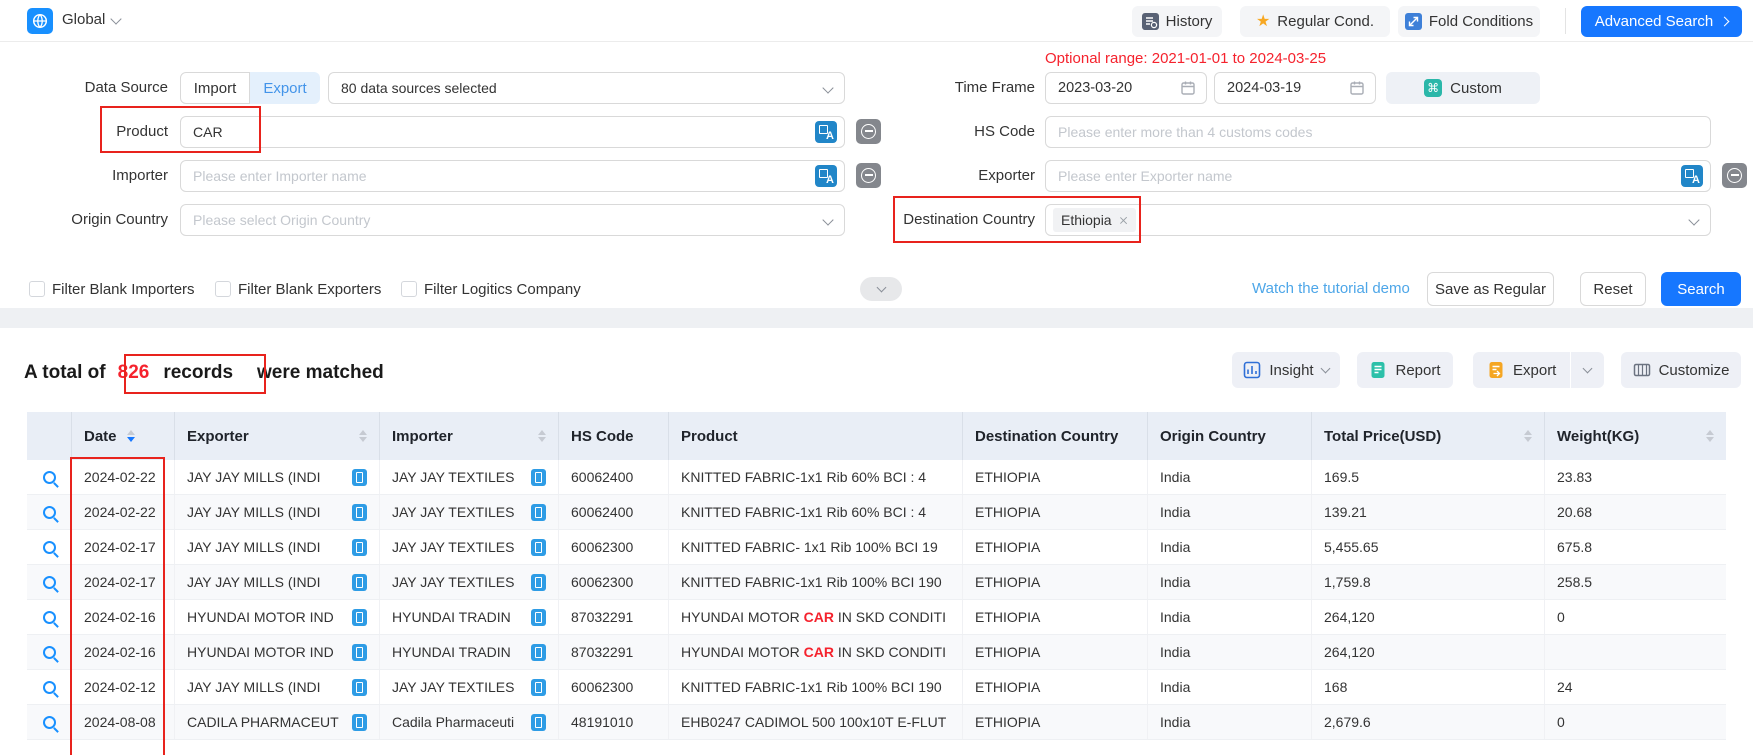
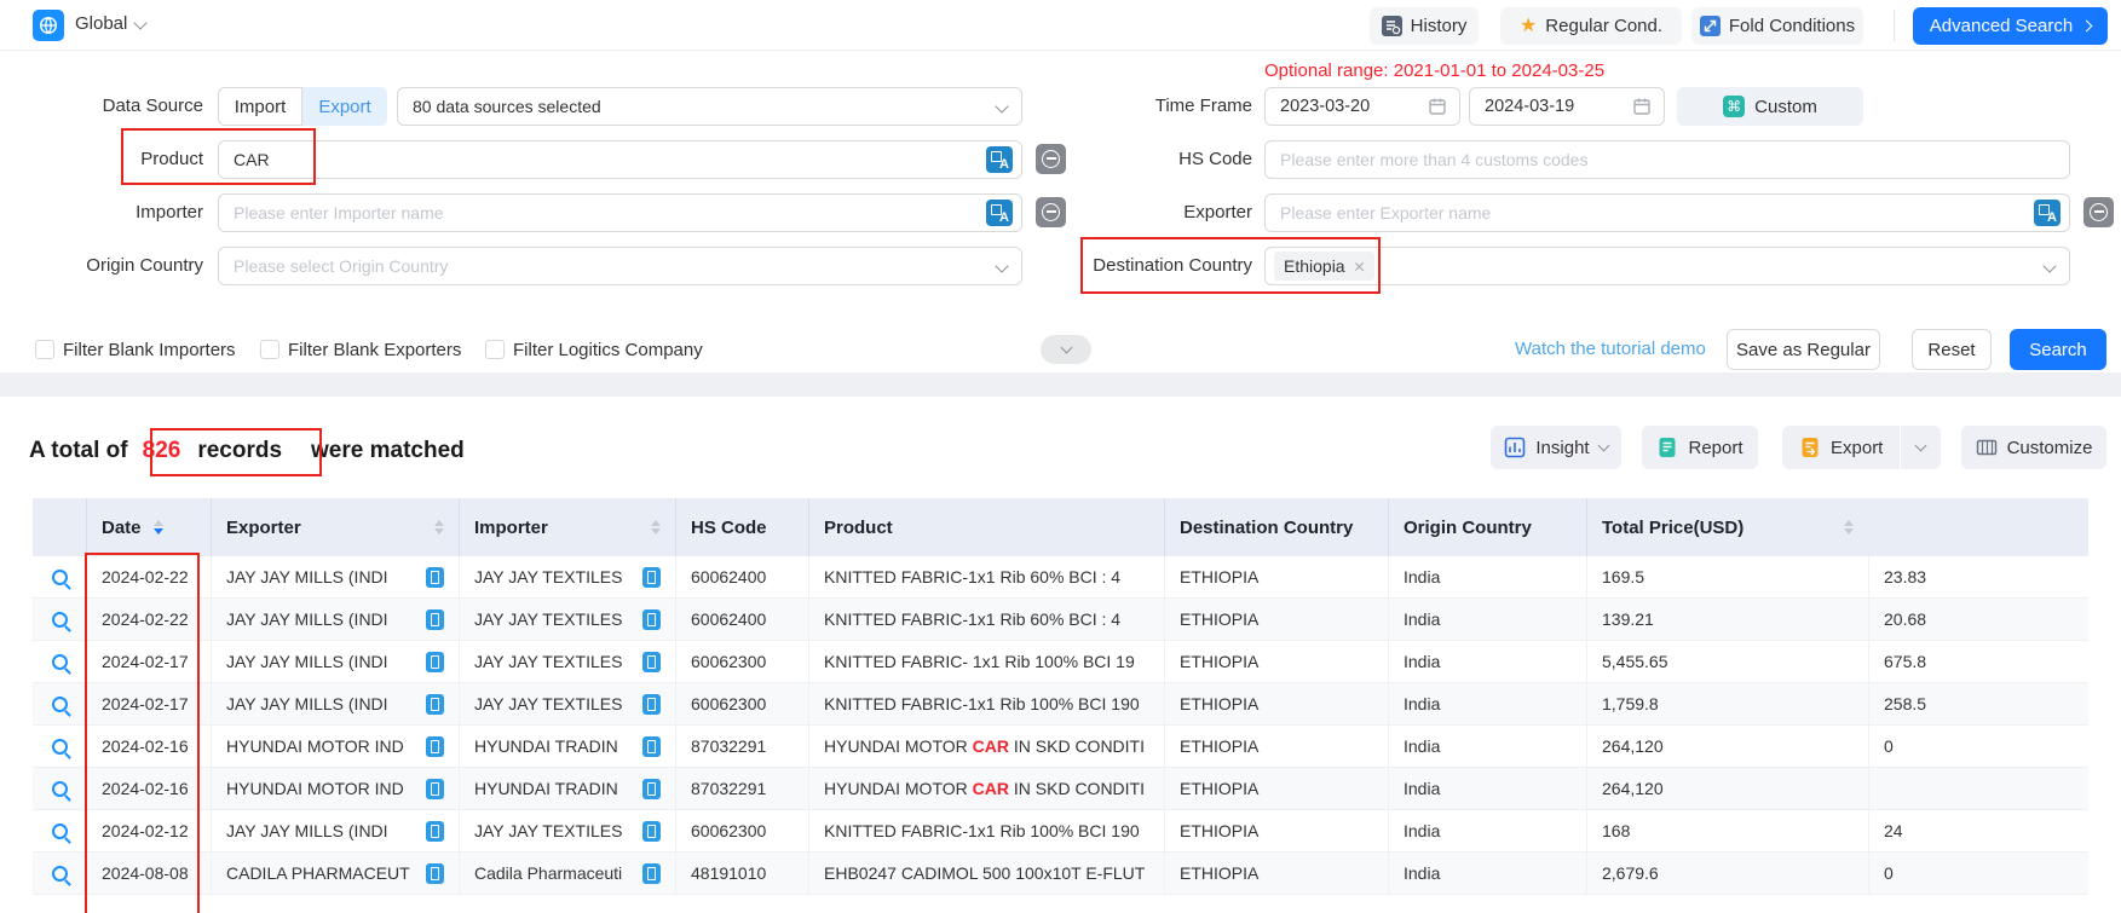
  Global
  History
  ★
  Regular Cond.
  Fold Conditions
  Advanced Search
  Optional range: 2021-01-01 to 2024-03-25
  Data Source
  Import
  Export
  80 data sources selected
  Time Frame
  2023-03-20
  2024-03-19
  ⌘
  Custom
  Product
  CAR
  HS Code
  Please enter more than 4 customs codes
  Importer
  Please enter Importer name
  Exporter
  Please enter Exporter name
  Origin Country
  Please select Origin Country
  Destination Country
  Ethiopia
  Filter Blank Importers
  Filter Blank Exporters
  Filter Logitics Company
  Watch the tutorial demo
  Save as Regular
  Reset
  Search
  A total of 826 records were matched
  Insight
  Report
  Export
  Customize
  Date
  Exporter
  Importer
  HS Code
  Product
  Destination Country
  Origin Country
  Total Price(USD)
- Weight(KG)
  2024-02-22
  JAY JAY MILLS (INDI
  JAY JAY TEXTILES
  60062400
  KNITTED FABRIC-1x1 Rib 60% BCI : 4
  ETHIOPIA
  India
  169.5
  23.83
  2024-02-22
  JAY JAY MILLS (INDI
  JAY JAY TEXTILES
  60062400
  KNITTED FABRIC-1x1 Rib 60% BCI : 4
  ETHIOPIA
  India
  139.21
  20.68
  2024-02-17
  JAY JAY MILLS (INDI
  JAY JAY TEXTILES
  60062300
  KNITTED FABRIC- 1x1 Rib 100% BCI 19
  ETHIOPIA
  India
  5,455.65
  675.8
  2024-02-17
  JAY JAY MILLS (INDI
  JAY JAY TEXTILES
  60062300
  KNITTED FABRIC-1x1 Rib 100% BCI 190
  ETHIOPIA
  India
  1,759.8
  258.5
  2024-02-16
  HYUNDAI MOTOR IND
  HYUNDAI TRADIN
  87032291
  HYUNDAI MOTOR CAR IN SKD CONDITI
  ETHIOPIA
  India
  264,120
  0
  2024-02-16
  HYUNDAI MOTOR IND
  HYUNDAI TRADIN
  87032291
  HYUNDAI MOTOR CAR IN SKD CONDITI
  ETHIOPIA
  India
  264,120
  2024-02-12
  JAY JAY MILLS (INDI
  JAY JAY TEXTILES
  60062300
  KNITTED FABRIC-1x1 Rib 100% BCI 190
  ETHIOPIA
  India
  168
  24
  2024-08-08
  CADILA PHARMACEUT
  Cadila Pharmaceuti
  48191010
  EHB0247 CADIMOL 500 100x10T E-FLUT
  ETHIOPIA
  India
  2,679.6
  0
